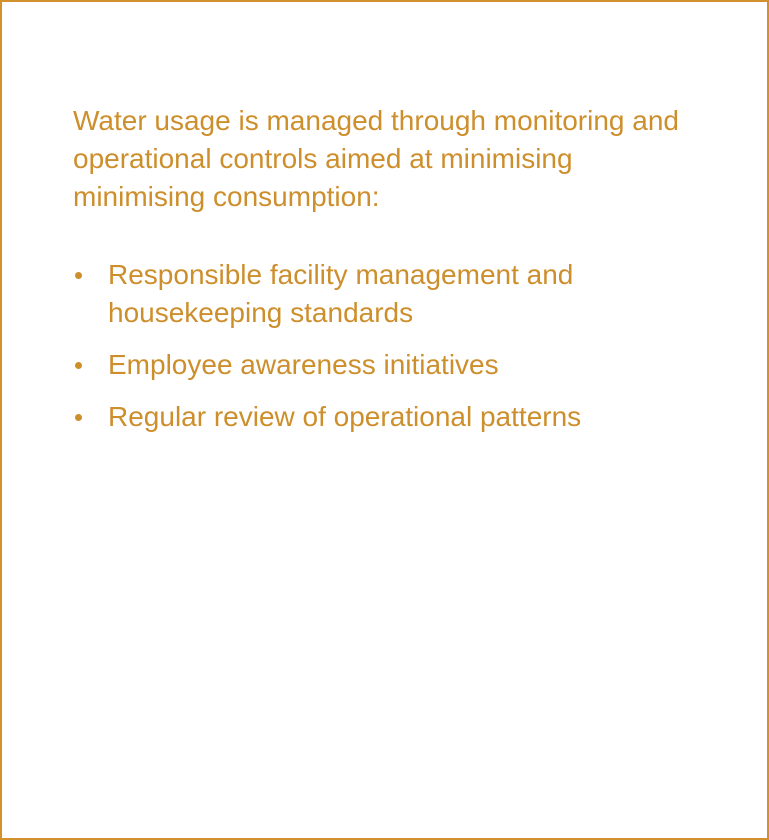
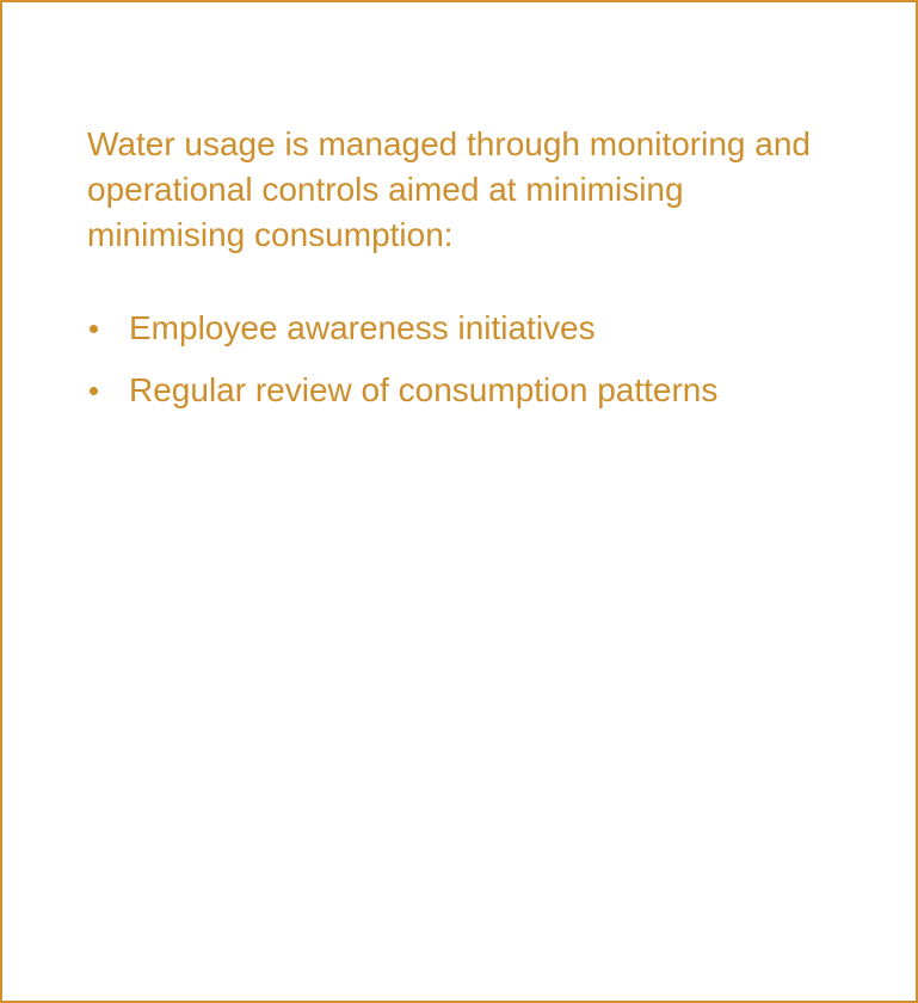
  Water usage is managed through monitoring and operational controls aimed at minimising minimising consumption:
- Responsible facility management and housekeeping standards
  Employee awareness initiatives
- Regular review of operational patterns
+ Regular review of consumption patterns
